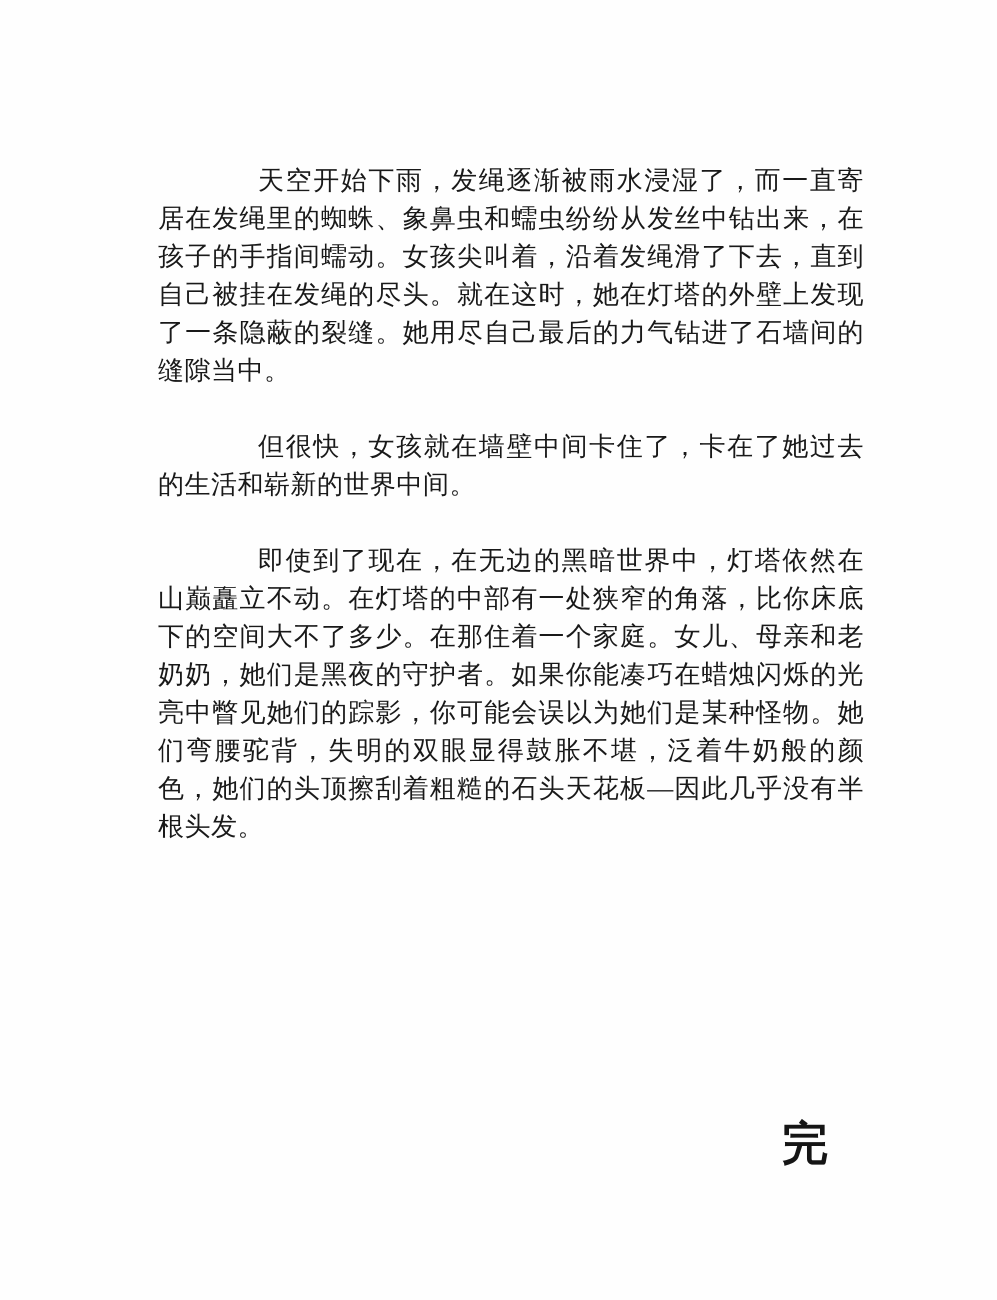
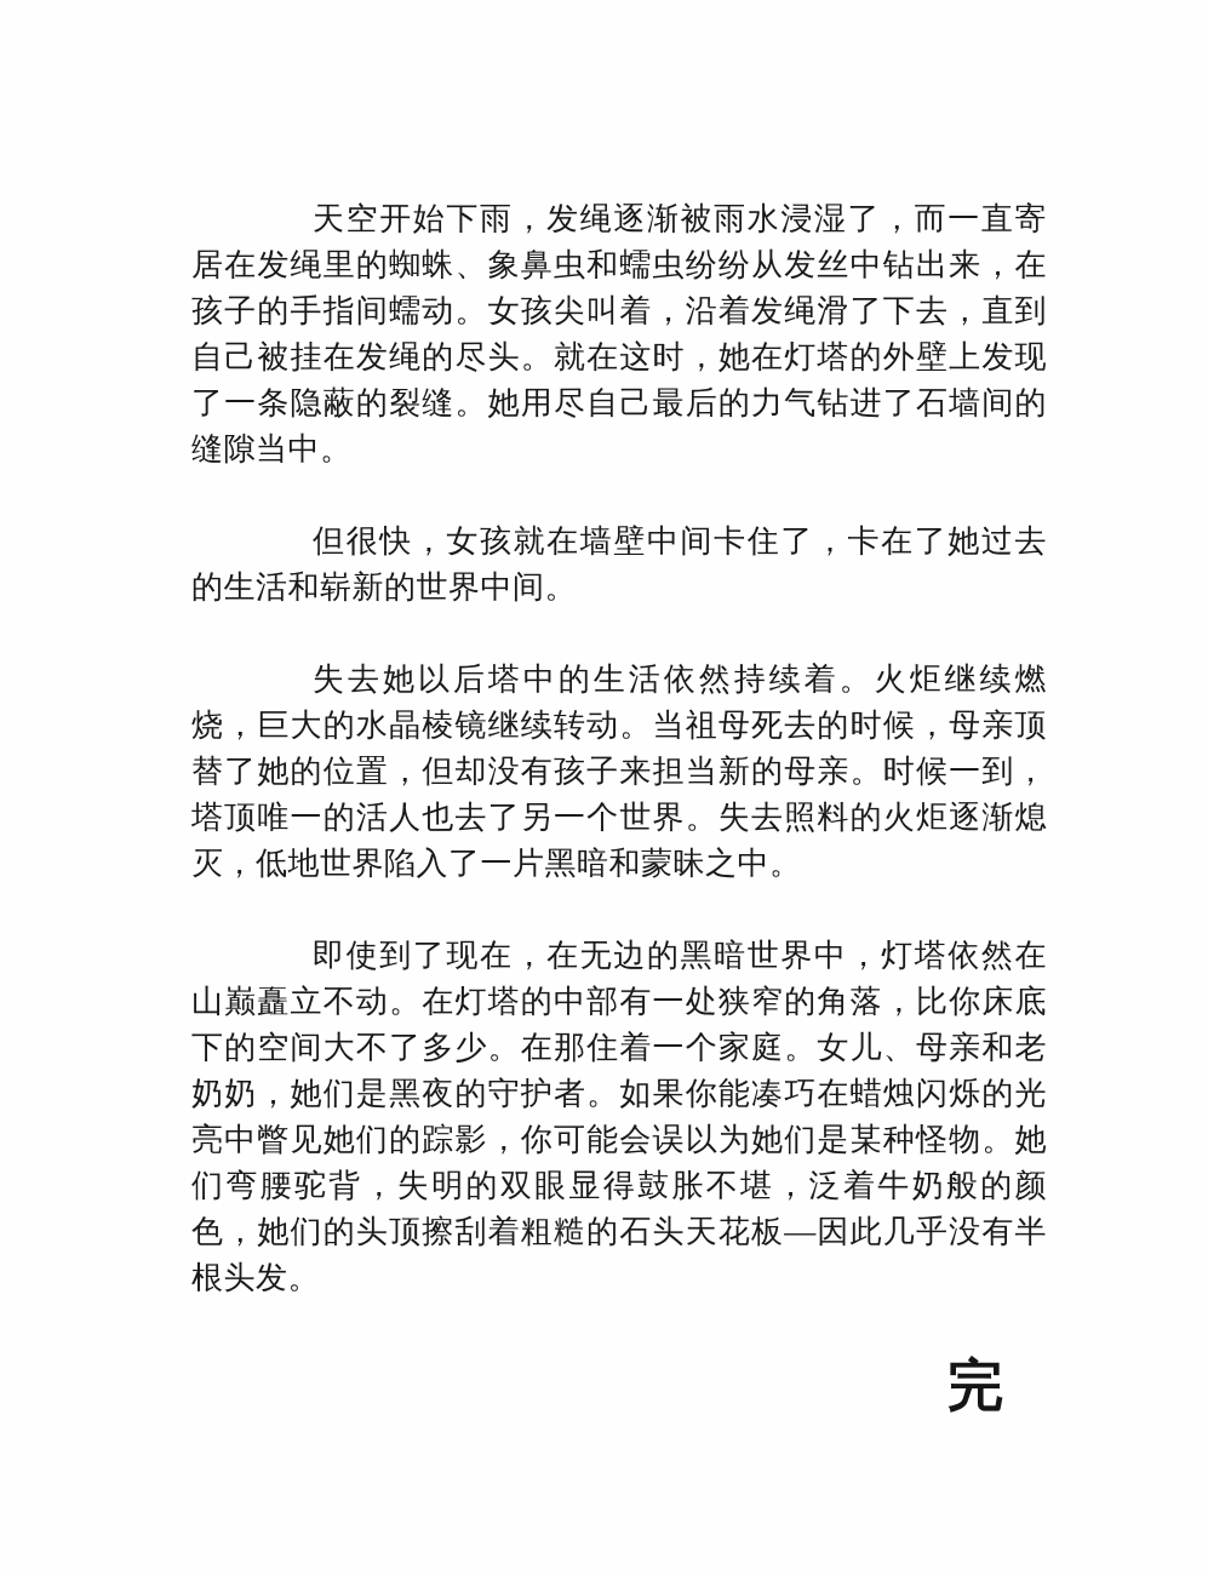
  天空开始下雨，发绳逐渐被雨水浸湿了，而一直寄居在发绳里的蜘蛛、象鼻虫和蠕虫纷纷从发丝中钻出来，在孩子的手指间蠕动。女孩尖叫着，沿着发绳滑了下去，直到自己被挂在发绳的尽头。就在这时，她在灯塔的外壁上发现了一条隐蔽的裂缝。她用尽自己最后的力气钻进了石墙间的缝隙当中。
  但很快，女孩就在墙壁中间卡住了，卡在了她过去的生活和崭新的世界中间。
+ 失去她以后塔中的生活依然持续着。火炬继续燃烧，巨大的水晶棱镜继续转动。当祖母死去的时候，母亲顶替了她的位置，但却没有孩子来担当新的母亲。时候一到，塔顶唯一的活人也去了另一个世界。失去照料的火炬逐渐熄灭，低地世界陷入了一片黑暗和蒙昧之中。
  即使到了现在，在无边的黑暗世界中，灯塔依然在山巅矗立不动。在灯塔的中部有一处狭窄的角落，比你床底下的空间大不了多少。在那住着一个家庭。女儿、母亲和老奶奶，她们是黑夜的守护者。如果你能凑巧在蜡烛闪烁的光亮中瞥见她们的踪影，你可能会误以为她们是某种怪物。她们弯腰驼背，失明的双眼显得鼓胀不堪，泛着牛奶般的颜色，她们的头顶擦刮着粗糙的石头天花板—因此几乎没有半根头发。
  完
